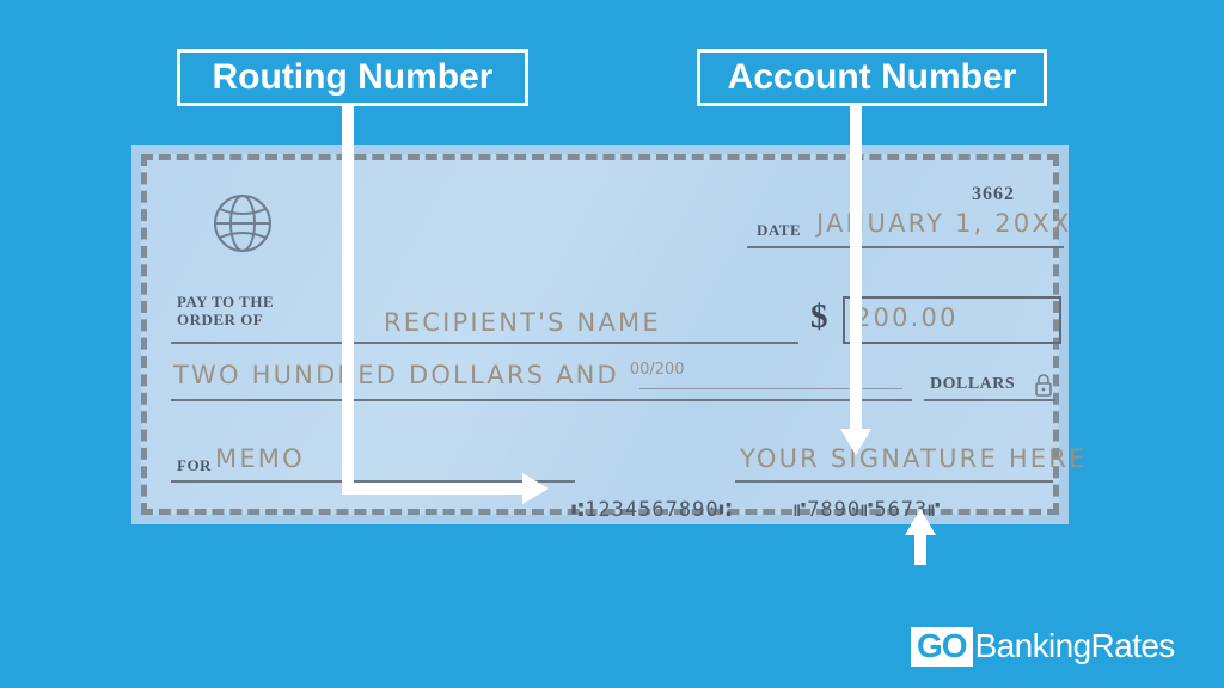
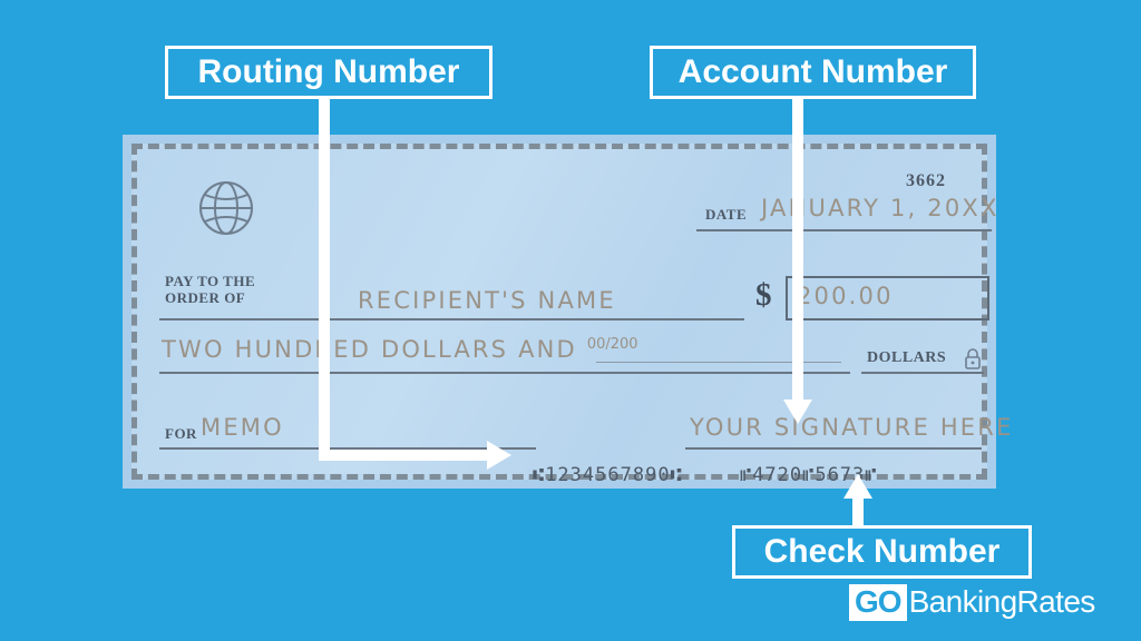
  3662
  DATE
  JAUARY 1, 20XX
  PAY TO THE
  ORDER OF
  RECIPIENT'S NAME
  $
  200.00
  TWO HUNDED DOLLARS AND 00/200
  DOLLARS
  FOR
  MEMO
  YOUR SIGNATURE HERE
  ⑆1234567890⑆
- ⑈7890⑈5673⑈
+ ⑈4720⑈5673⑈
  Routing Number
  Account Number
+ Check Number
  GO
  BankingRates
